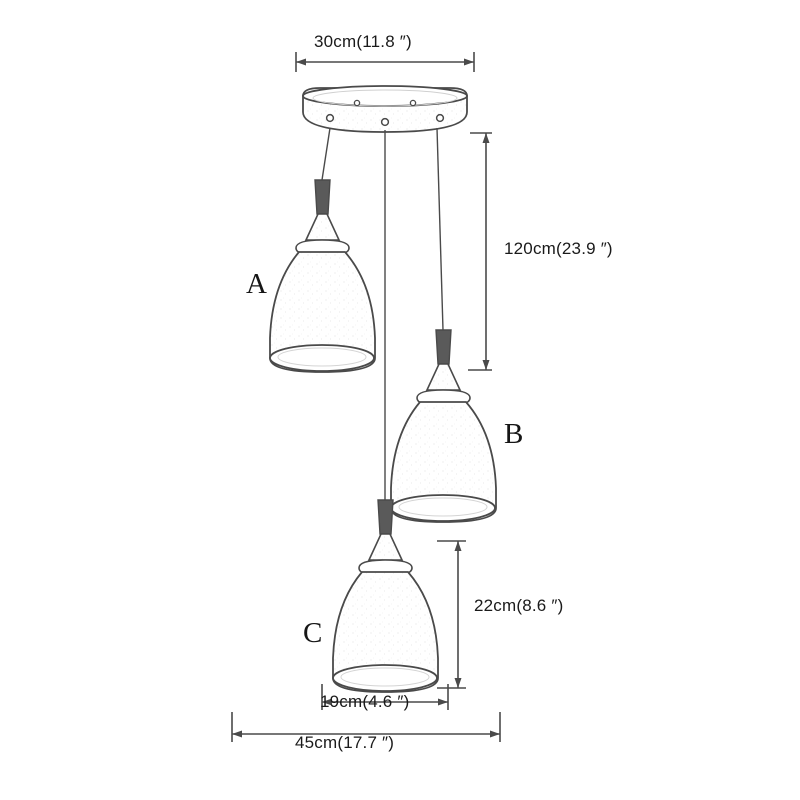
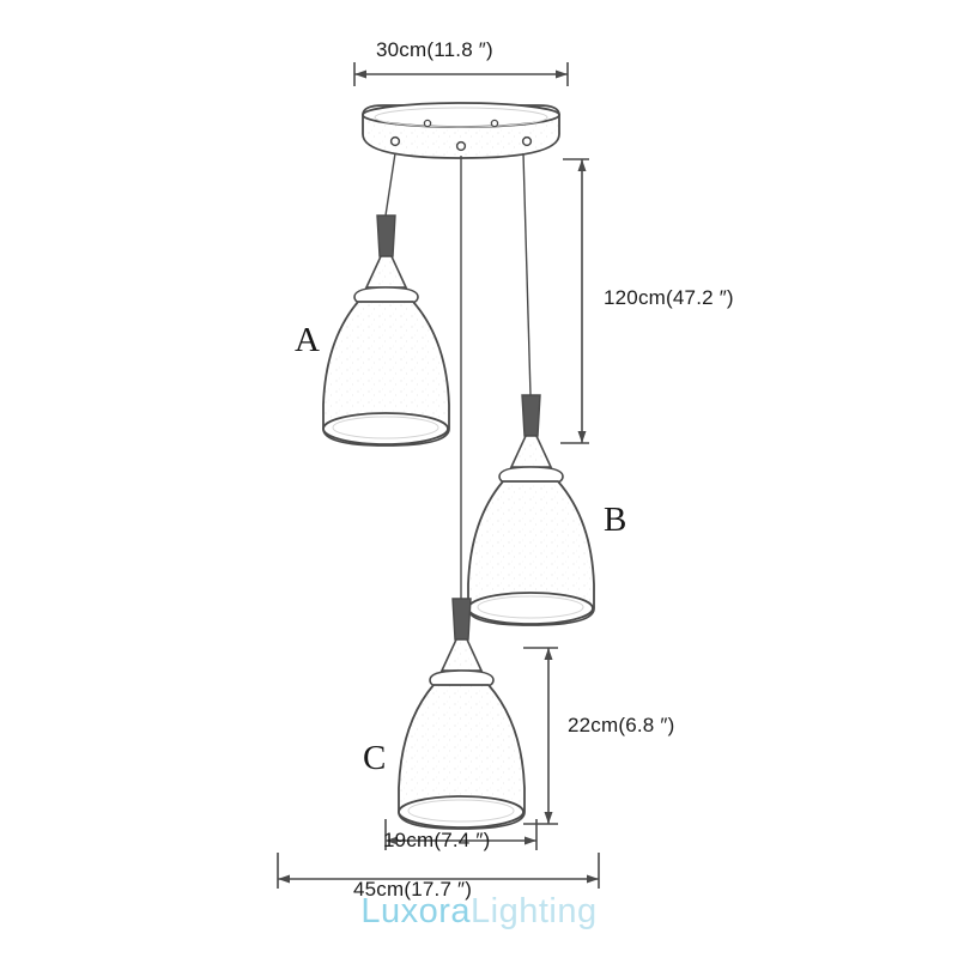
  30cm(11.8 ″)
- 120cm(23.9 ″)
+ 120cm(47.2 ″)
- 22cm(8.6 ″)
+ 22cm(6.8 ″)
- 19cm(4.6 ″)
+ 19cm(7.4 ″)
  45cm(17.7 ″)
  A
  B
  C
+ LuxoraLighting
